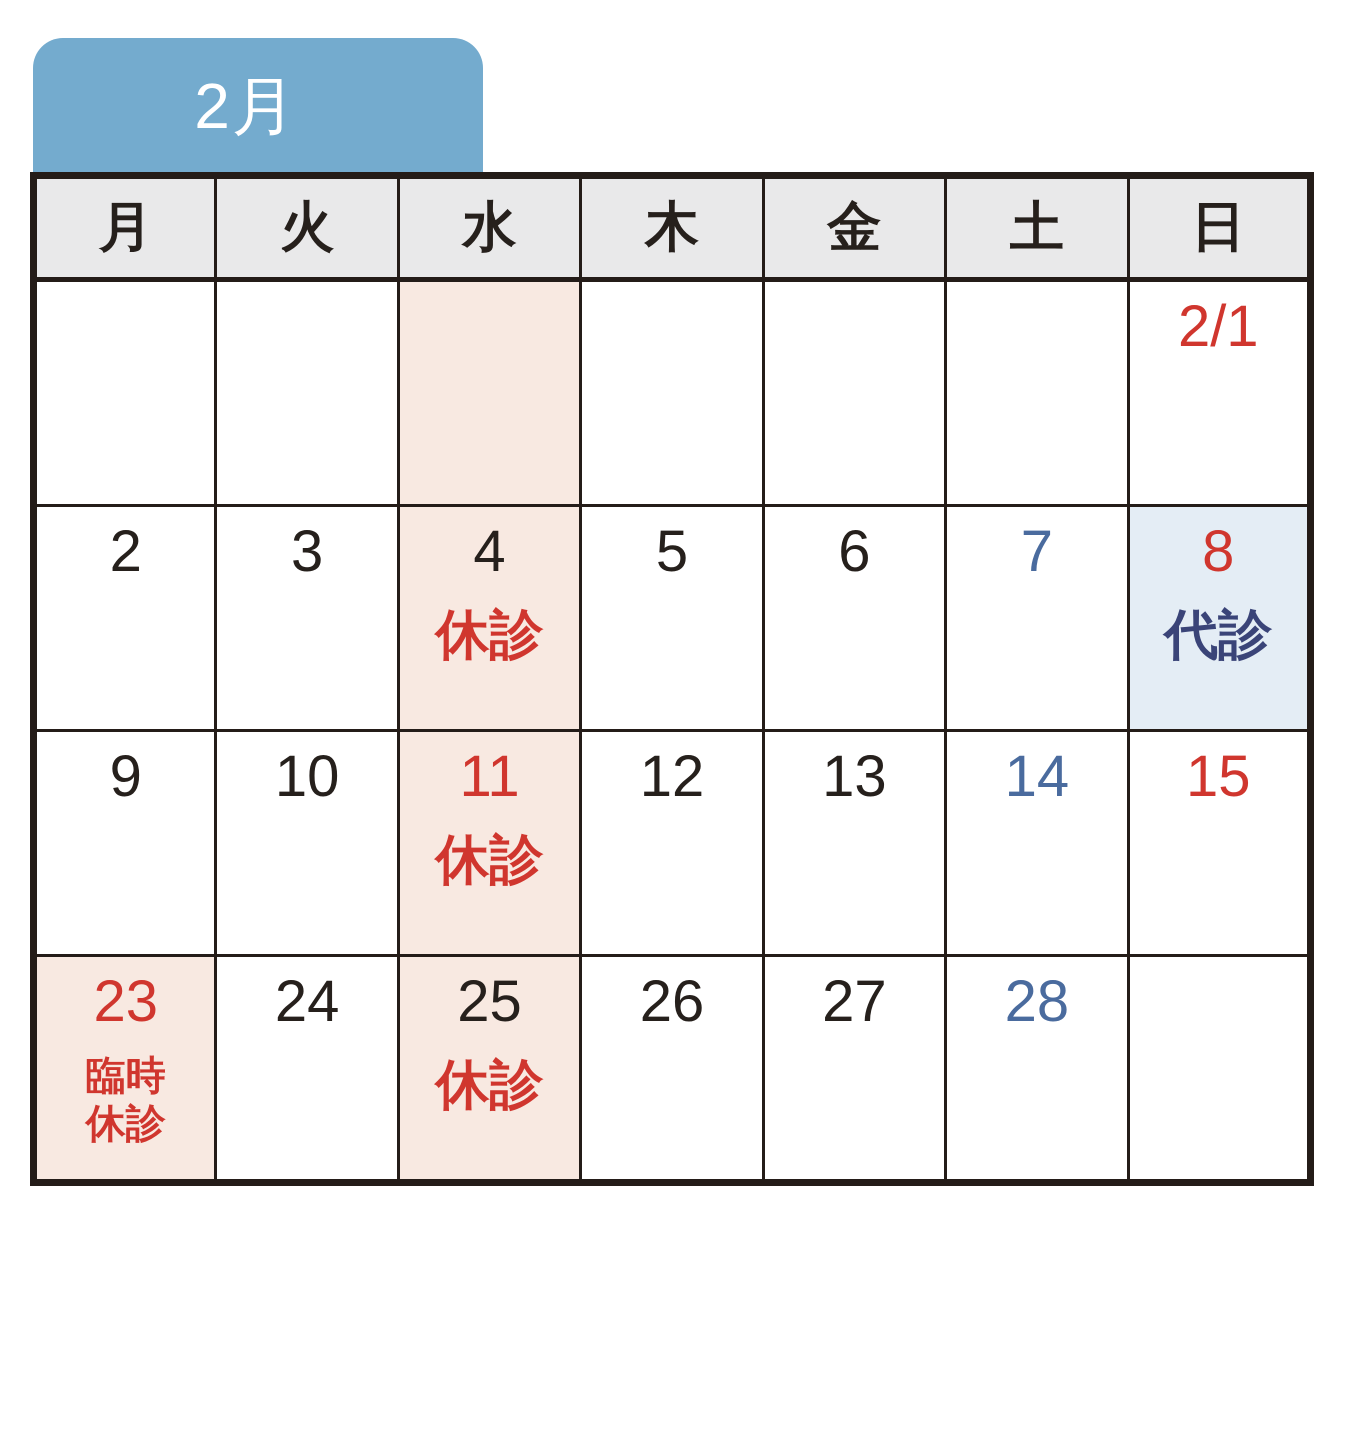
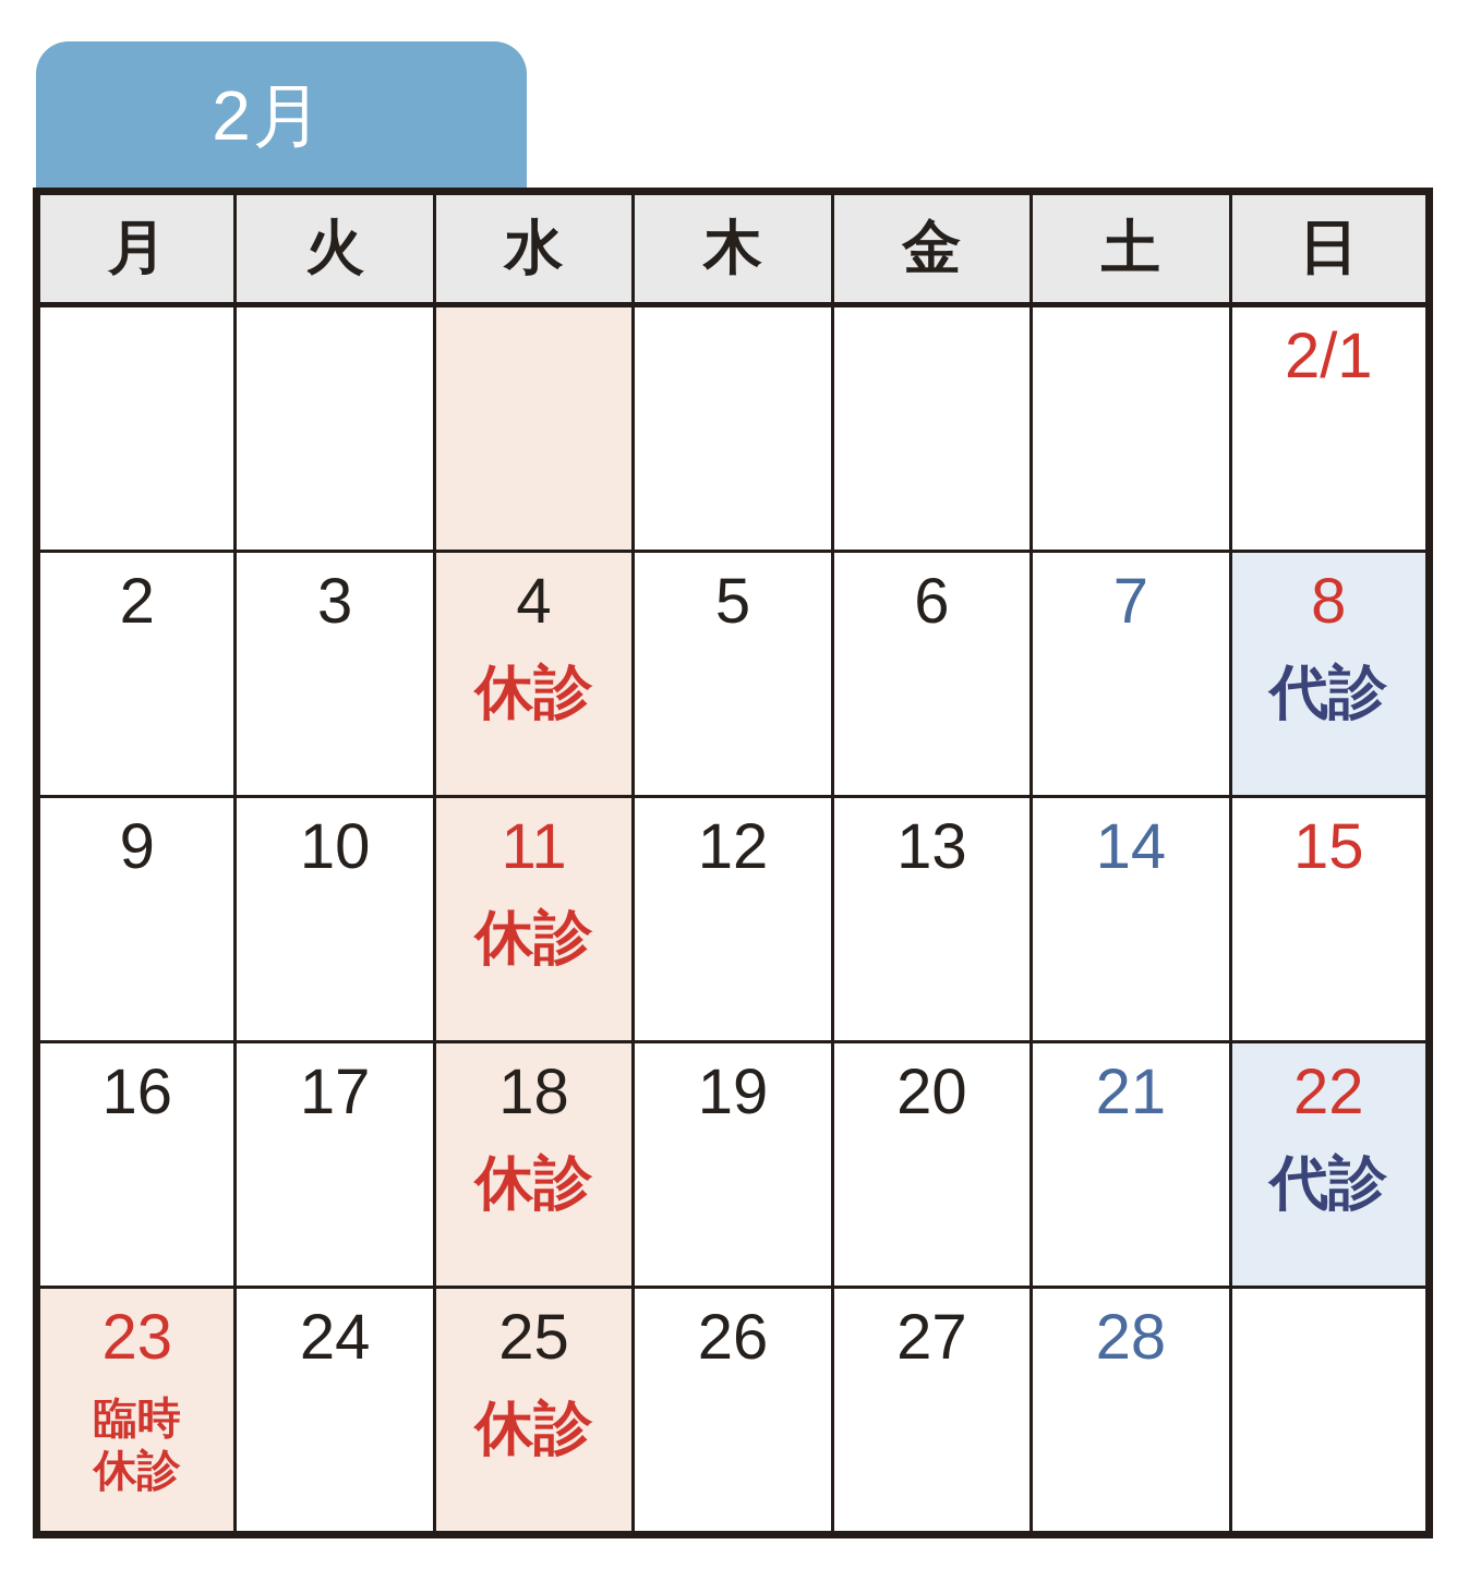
  2月
  月	火	水	木	金	土	日
  						2/1
  2	3	4休診	5	6	7	8代診
  9	10	11休診	12	13	14	15
+ 16	17	18休診	19	20	21	22代診
  23臨時 休診	24	25休診	26	27	28
